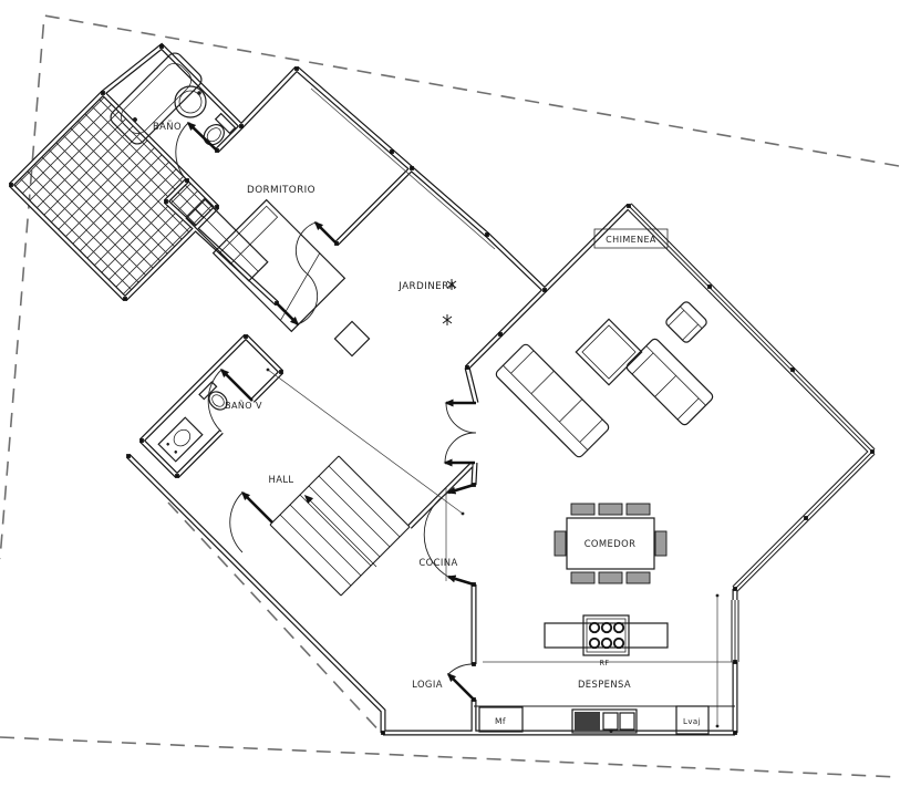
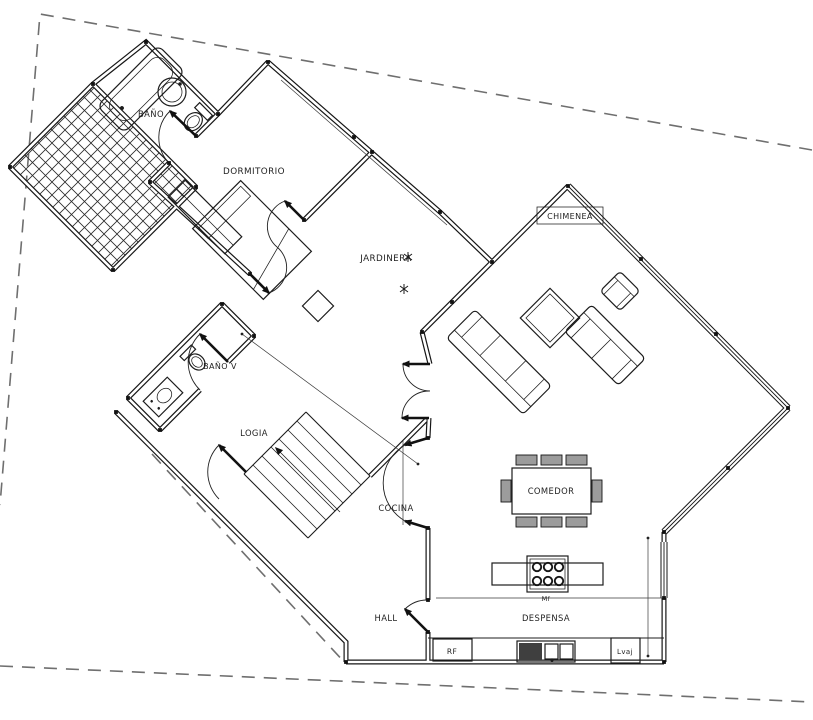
  BAÑO
  DORMITORIO
  JARDINERA
  CHIMENEA
  BAÑO V
- HALL
+ LOGIA
  COCINA
  COMEDOR
  DESPENSA
- LOGIA
+ HALL
- Mf
+ RF
  Lvaj
- RF
+ Mf
